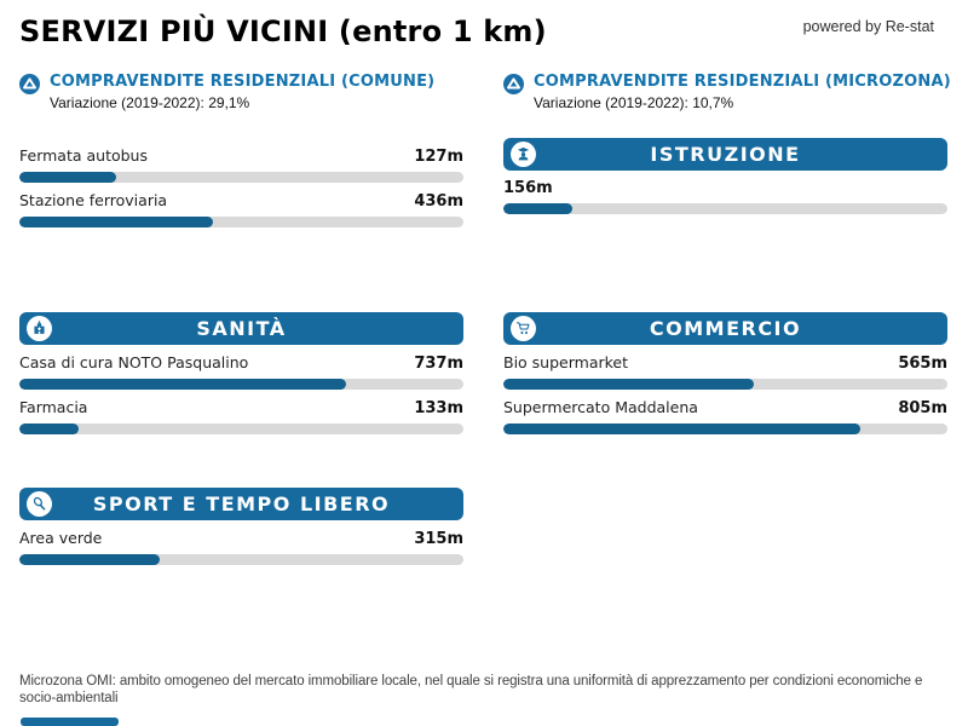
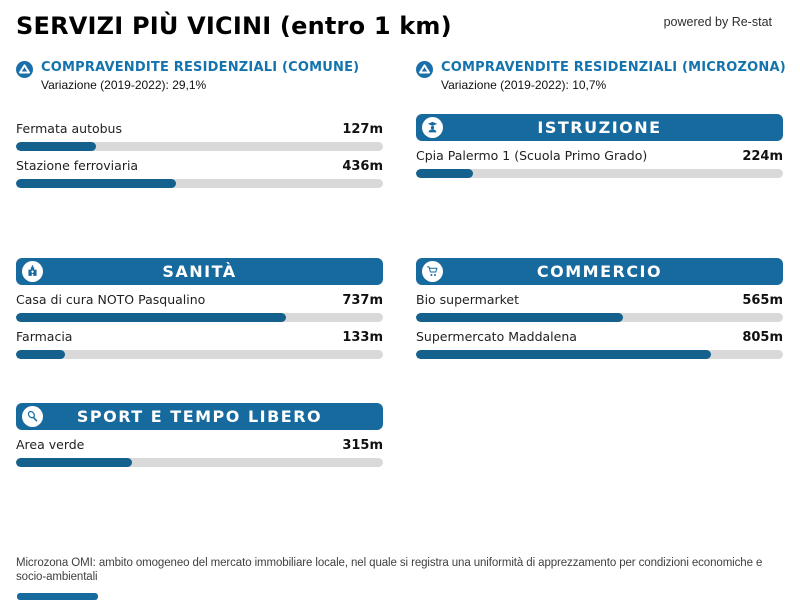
  SERVIZI PIÙ VICINI (entro 1 km)
  powered by Re-stat
  COMPRAVENDITE RESIDENZIALI (COMUNE)
  Variazione (2019-2022): 29,1%
  COMPRAVENDITE RESIDENZIALI (MICROZONA)
  Variazione (2019-2022): 10,7%
  Fermata autobus
  127m
  Stazione ferroviaria
  436m
  ISTRUZIONE
+ Cpia Palermo 1 (Scuola Primo Grado)
- 156m
+ 224m
  SANITÀ
  Casa di cura NOTO Pasqualino
  737m
  Farmacia
  133m
  COMMERCIO
  Bio supermarket
  565m
  Supermercato Maddalena
  805m
  SPORT E TEMPO LIBERO
  Area verde
  315m
  Microzona OMI: ambito omogeneo del mercato immobiliare locale, nel quale si registra una uniformità di apprezzamento per condizioni economiche e socio-ambientali
